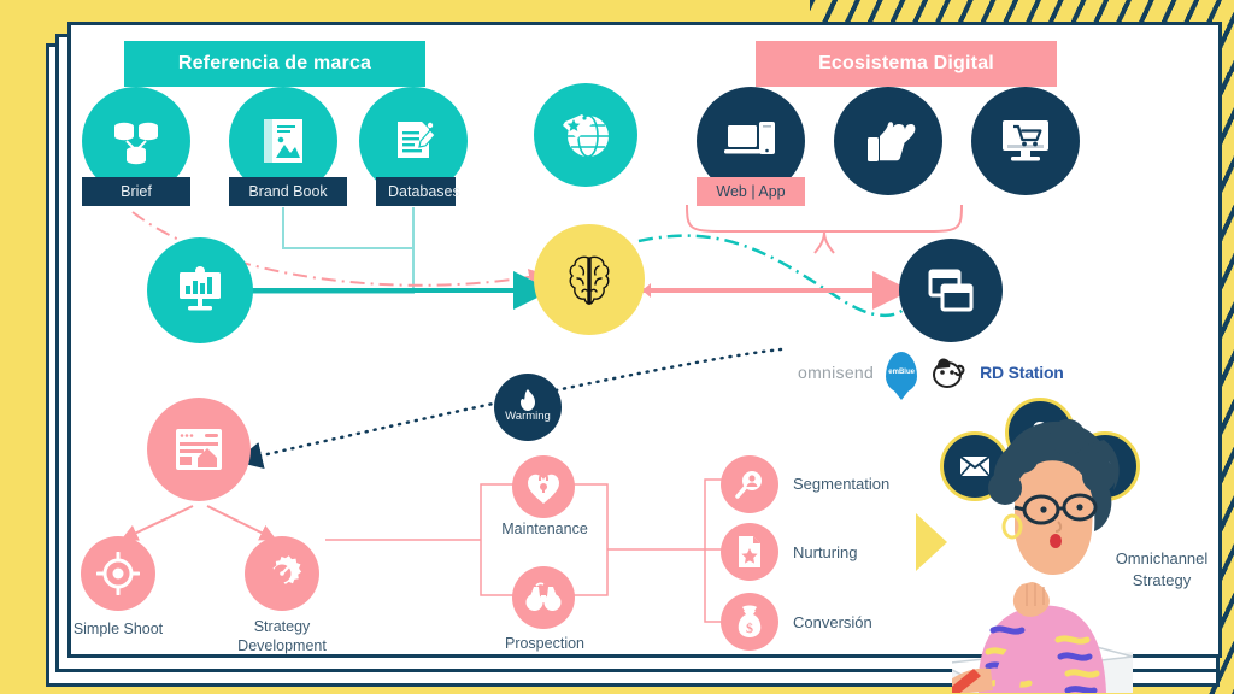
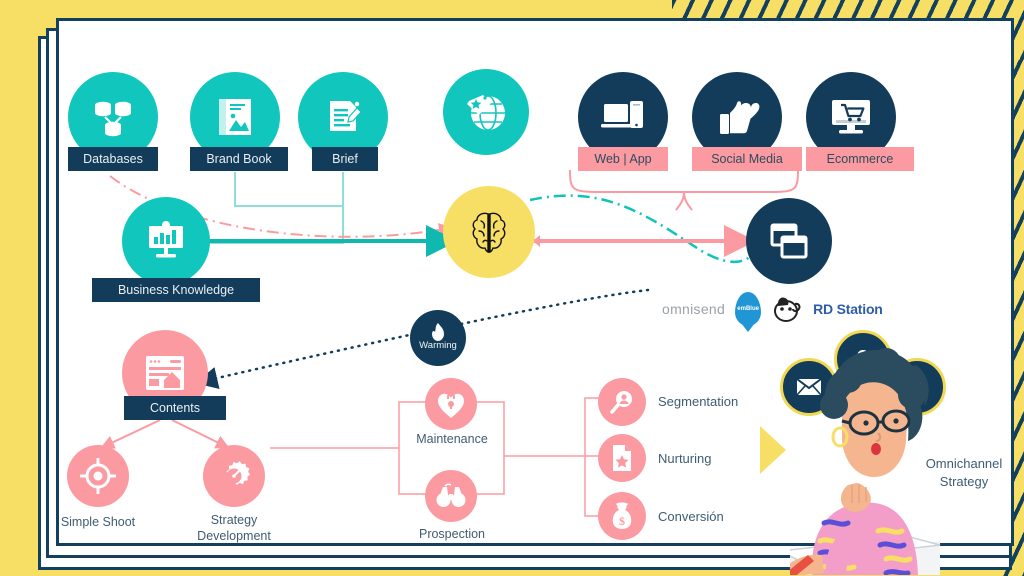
- Referencia de marca
- Ecosistema Digital
- Brief
+ Databases
  Brand Book
- Databases
+ Brief
  Web | App
+ Social Media
+ Ecommerce
+ Business Knowledge
  omnisend
  RD Station
  Warming
+ Contents
  Simple Shoot
  Strategy
  Development
  Maintenance
  Prospection
  Segmentation
  Nurturing
  $
  Conversión
  Omnichannel
  Strategy
